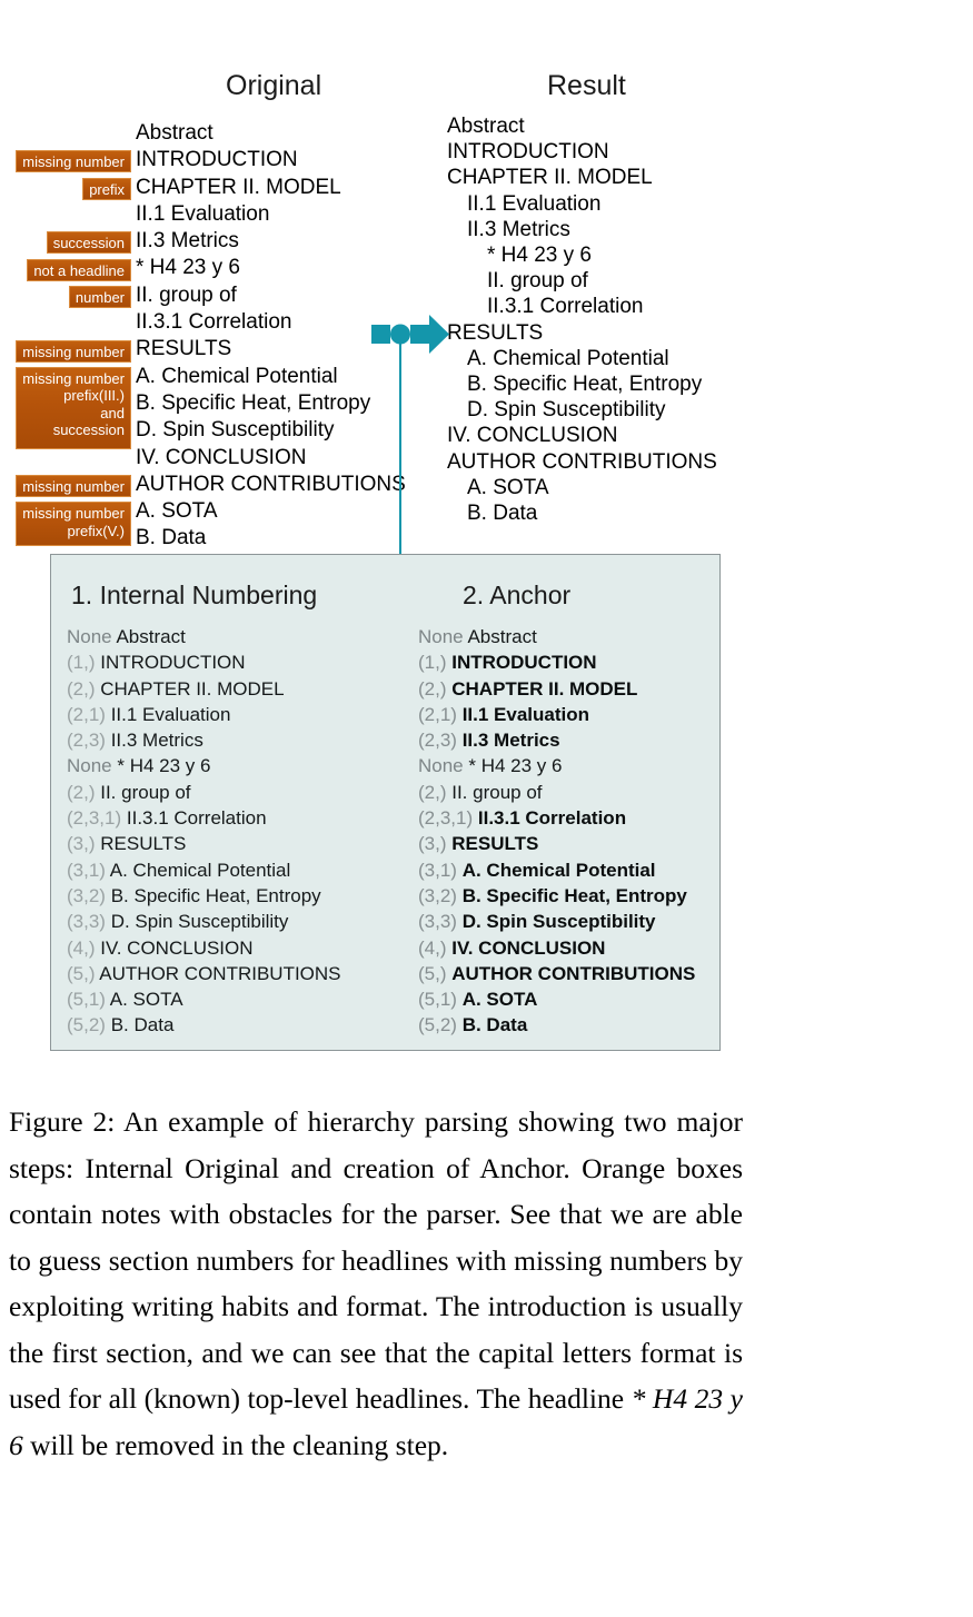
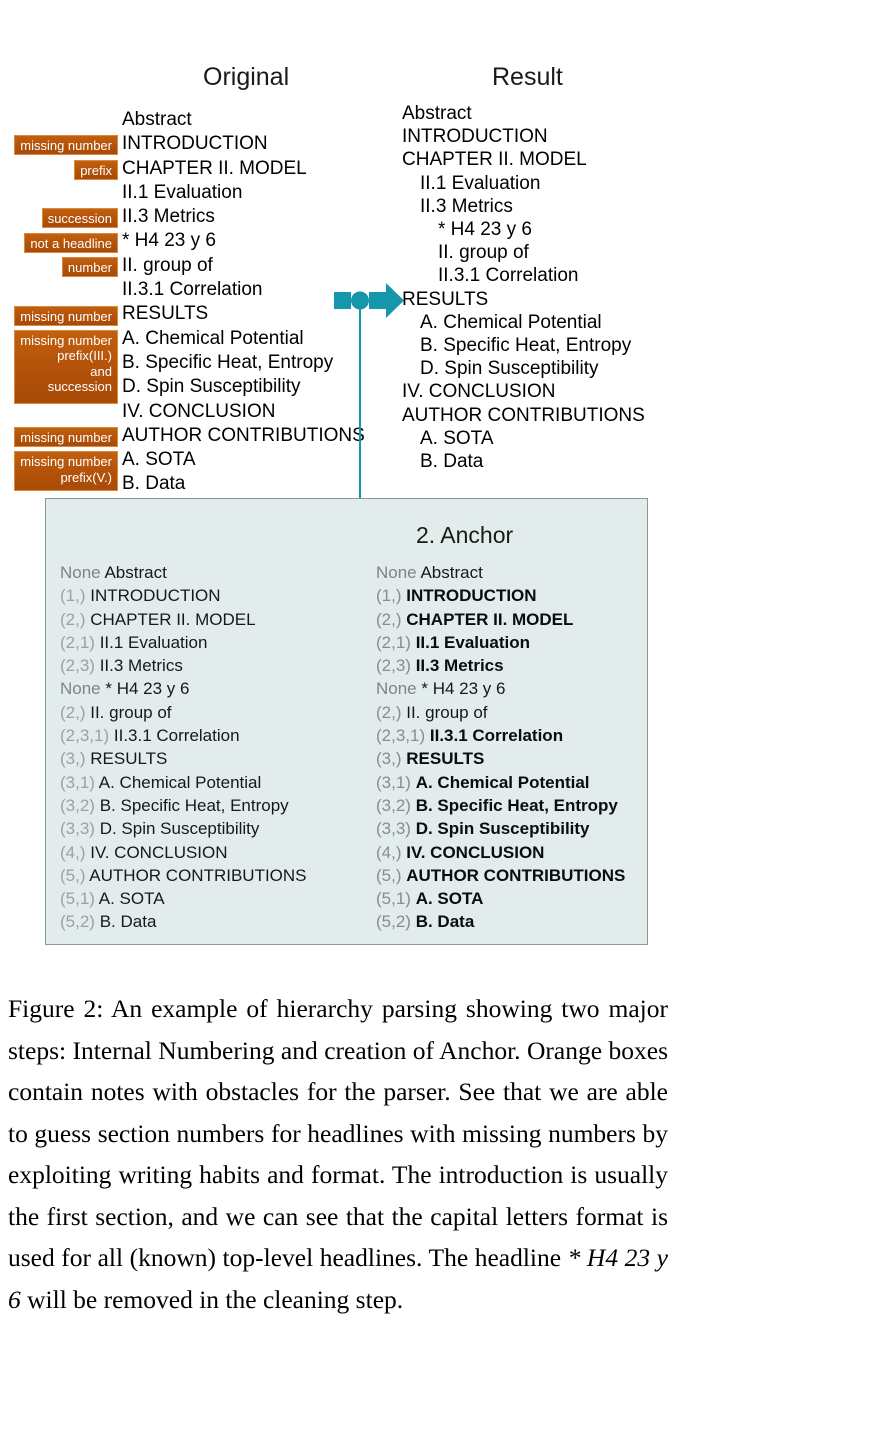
  Original
  Result
  Abstract
  INTRODUCTION
  CHAPTER II. MODEL
  II.1 Evaluation
  II.3 Metrics
  * H4 23 y 6
  II. group of
  II.3.1 Correlation
  RESULTS
  A. Chemical Potential
  B. Specific Heat, Entropy
  D. Spin Susceptibility
  IV. CONCLUSION
  AUTHOR CONTRIBUTIONS
  A. SOTA
  B. Data
  missing number
  prefix
  succession
  not a headline
  number
  missing number
  missing number
  prefix(III.)
  and
  succession
  missing number
  missing number
  prefix(V.)
  Abstract
  INTRODUCTION
  CHAPTER II. MODEL
  II.1 Evaluation
  II.3 Metrics
  * H4 23 y 6
  II. group of
  II.3.1 Correlation
  RESULTS
  A. Chemical Potential
  B. Specific Heat, Entropy
  D. Spin Susceptibility
  IV. CONCLUSION
  AUTHOR CONTRIBUTIONS
  A. SOTA
  B. Data
- 1. Internal Numbering
  2. Anchor
  None Abstract
  (1,) INTRODUCTION
  (2,) CHAPTER II. MODEL
  (2,1) II.1 Evaluation
  (2,3) II.3 Metrics
  None * H4 23 y 6
  (2,) II. group of
  (2,3,1) II.3.1 Correlation
  (3,) RESULTS
  (3,1) A. Chemical Potential
  (3,2) B. Specific Heat, Entropy
  (3,3) D. Spin Susceptibility
  (4,) IV. CONCLUSION
  (5,) AUTHOR CONTRIBUTIONS
  (5,1) A. SOTA
  (5,2) B. Data
  None Abstract
  (1,) INTRODUCTION
  (2,) CHAPTER II. MODEL
  (2,1) II.1 Evaluation
  (2,3) II.3 Metrics
  None * H4 23 y 6
  (2,) II. group of
  (2,3,1) II.3.1 Correlation
  (3,) RESULTS
  (3,1) A. Chemical Potential
  (3,2) B. Specific Heat, Entropy
  (3,3) D. Spin Susceptibility
  (4,) IV. CONCLUSION
  (5,) AUTHOR CONTRIBUTIONS
  (5,1) A. SOTA
  (5,2) B. Data
- Figure 2: An example of hierarchy parsing showing two major steps: Internal Original and creation of Anchor. Orange boxes contain notes with obstacles for the parser. See that we are able to guess section numbers for headlines with missing numbers by exploiting writing habits and format. The introduction is usually the first section, and we can see that the capital letters format is used for all (known) top-level headlines. The headline * H4 23 y 6 will be removed in the cleaning step.
+ Figure 2: An example of hierarchy parsing showing two major steps: Internal Numbering and creation of Anchor. Orange boxes contain notes with obstacles for the parser. See that we are able to guess section numbers for headlines with missing numbers by exploiting writing habits and format. The introduction is usually the first section, and we can see that the capital letters format is used for all (known) top-level headlines. The headline * H4 23 y 6 will be removed in the cleaning step.
